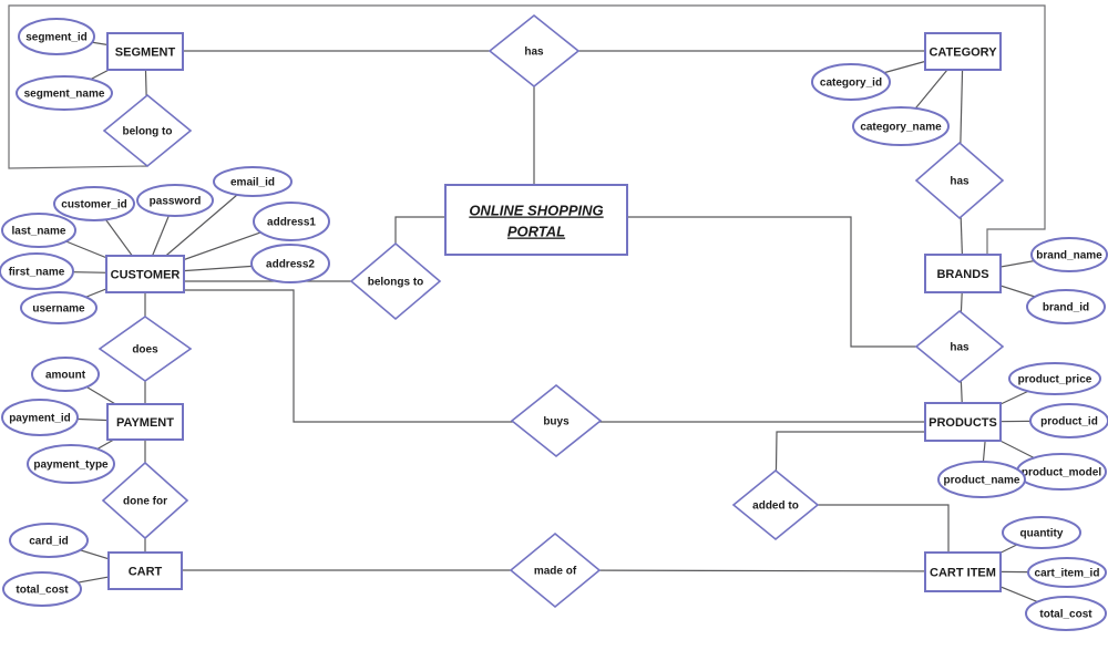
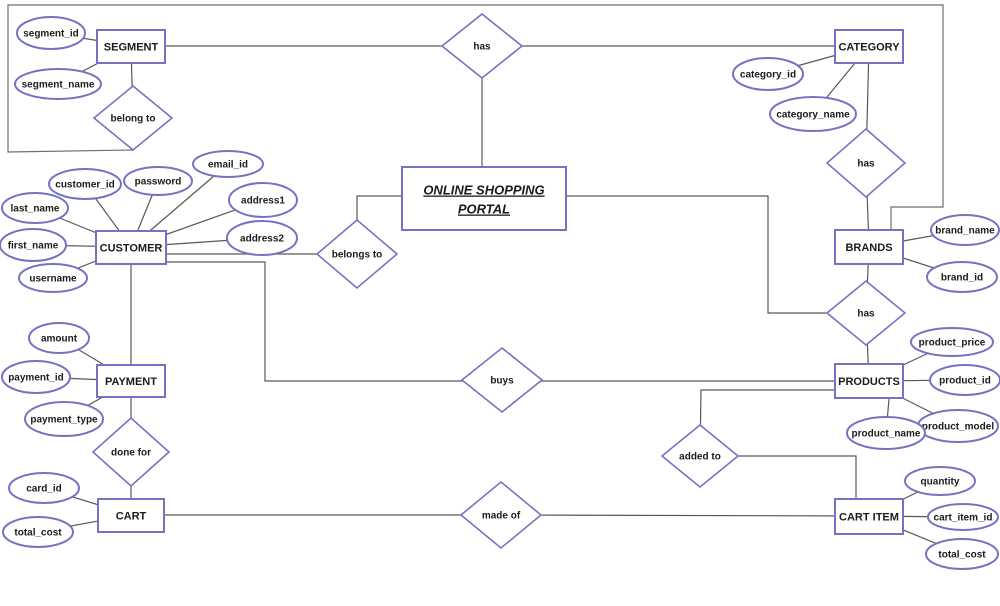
  segment_id
  segment_name
  category_id
  category_name
  customer_id
  password
  email_id
  last_name
  first_name
  username
  address1
  address2
  brand_name
  brand_id
  amount
  payment_id
  payment_type
  card_id
  total_cost
  product_price
  product_id
  product_model
  product_name
  quantity
  cart_item_id
  total_cost
  has
  belong to
  has
  belongs to
  has
- does
  buys
  done for
  made of
  added to
  SEGMENT
  CATEGORY
  CUSTOMER
  BRANDS
  PAYMENT
  PRODUCTS
  CART
  CART ITEM
  ONLINE SHOPPING
  PORTAL
